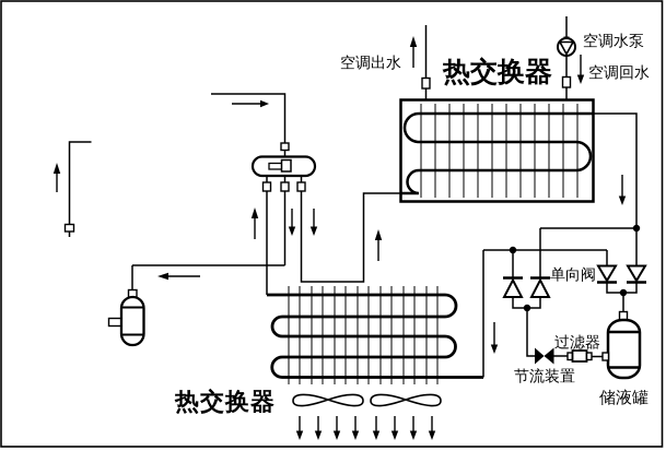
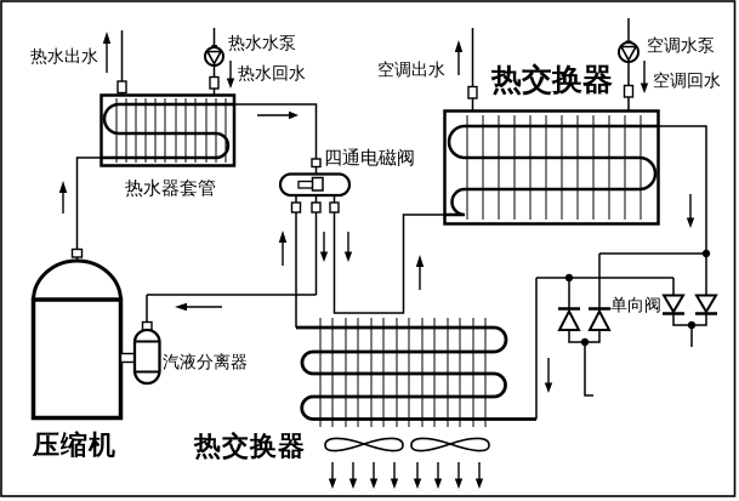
+ 热水出水
+ 热水水泵
+ 热水回水
+ 热水器套管
+ 压缩机
+ 汽液分离器
+ 四通电磁阀
  空调出水
  热交换器
  空调水泵
  空调回水
  单向阀
- 节流装置
- 过滤器
- 储液罐
  热交换器
